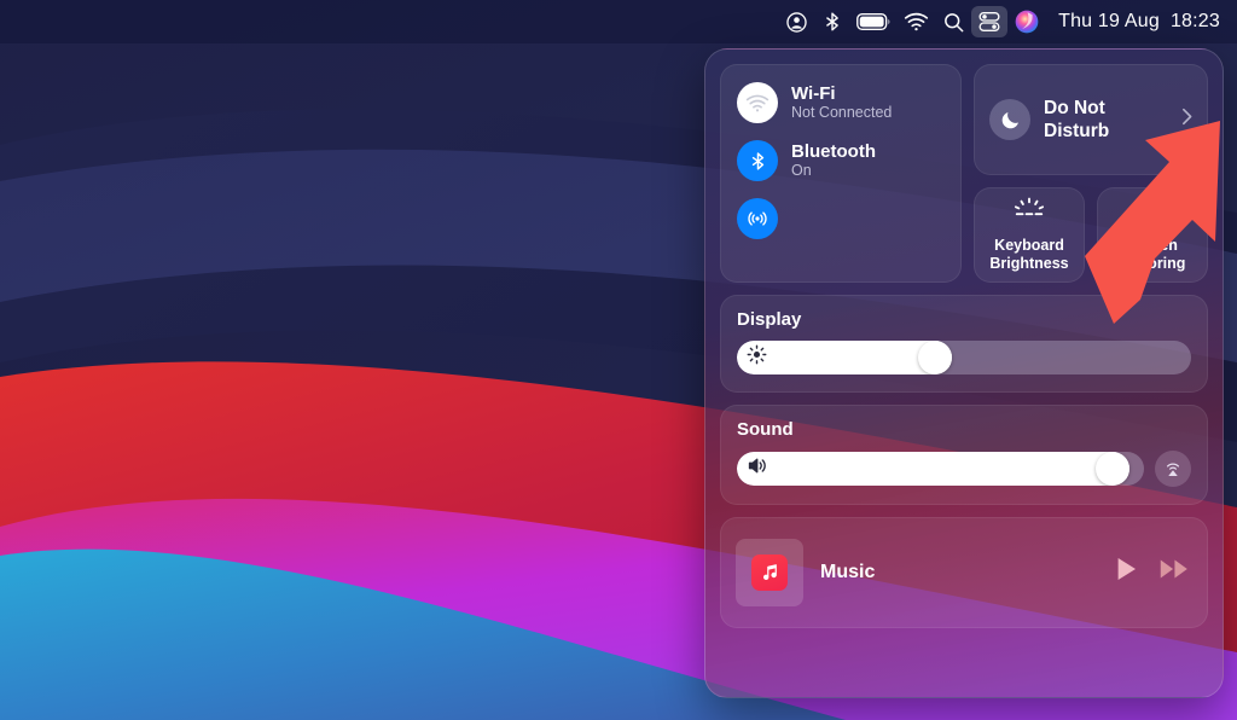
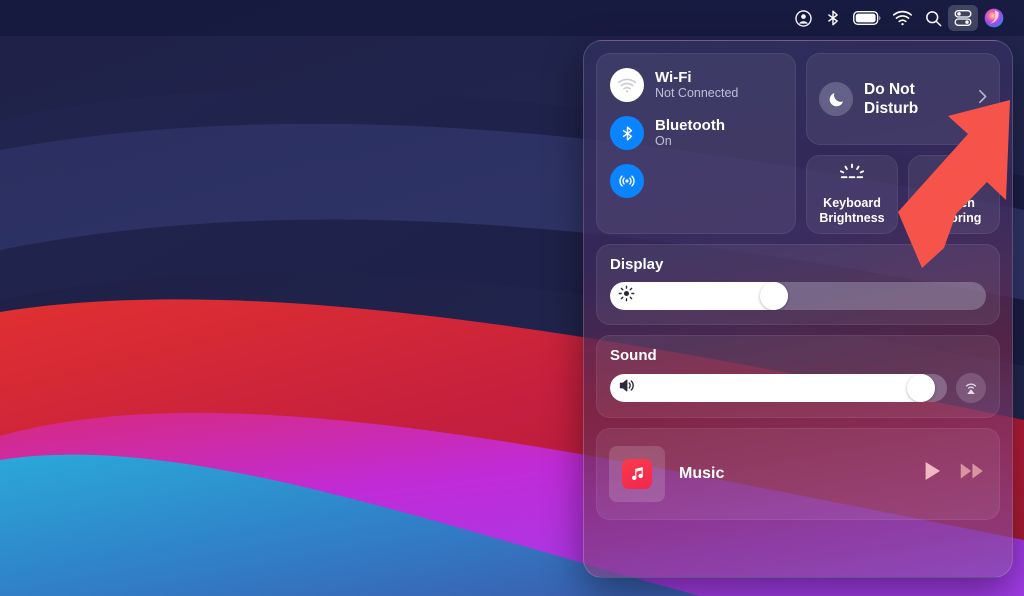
- Thu 19 Aug
- 18:23
  Wi-Fi
  Not Connected
  Bluetooth
  On
  Do Not Disturb
  Keyboard Brightness
  Display
  Sound
  Music
